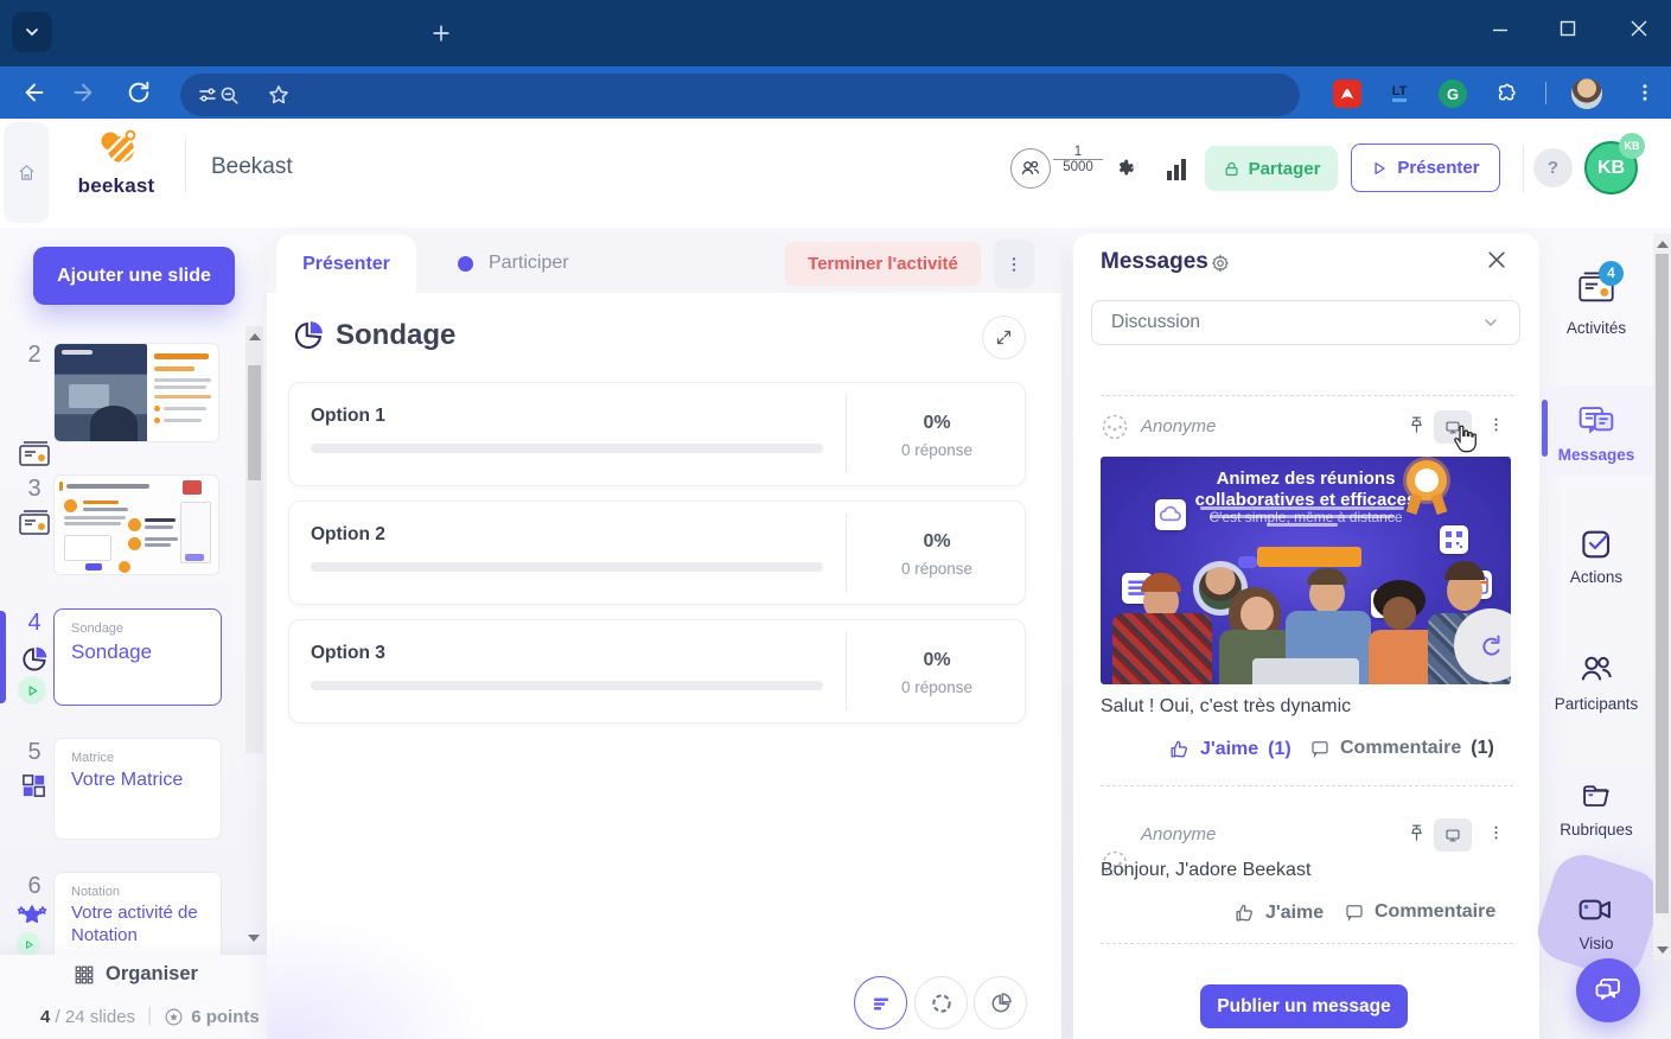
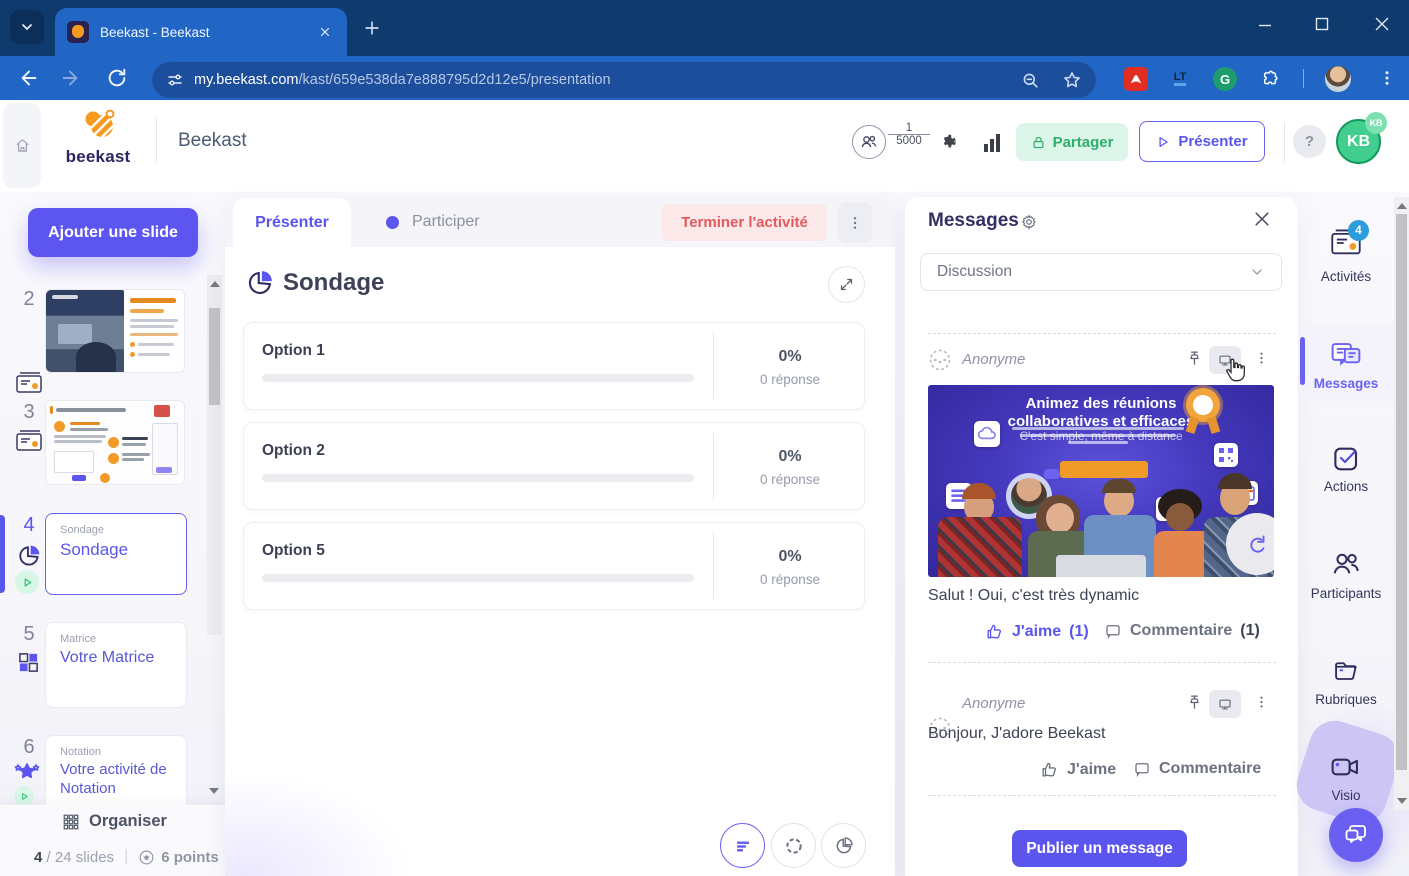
+ Beekast - Beekast
+ my.beekast.com/kast/659e538da7e888795d2d12e5/presentation
  LT
  G
  beekast
  Beekast
  1
  5000
  Partager
  Présenter
  ?
  KB
  KB
  Ajouter une slide
  2
  3
  4
  Sondage
  Sondage
  5
  Matrice
  Votre Matrice
  6
  Notation
  Votre activité de Notation
  Organiser
  4 / 24 slides
  |
  6 points
  Présenter
  Participer
  Terminer l'activité
  Sondage
  Option 1
  0%
  0 réponse
  Option 2
  0%
  0 réponse
- Option 3
+ Option 5
  0%
  0 réponse
  Messages
  Discussion
  Anonyme
  Animez des réunions
  collaboratives et efficace
  C'est simple, même à distance
  Salut ! Oui, c'est très dynamic
  J'aime
  (1)
  Commentaire
  (1)
  Anonyme
  Bonjour, J'adore Beekast
  J'aime
  Commentaire
  Publier un message
  4
  Activités
  Messages
  Actions
  Participants
  Visio
